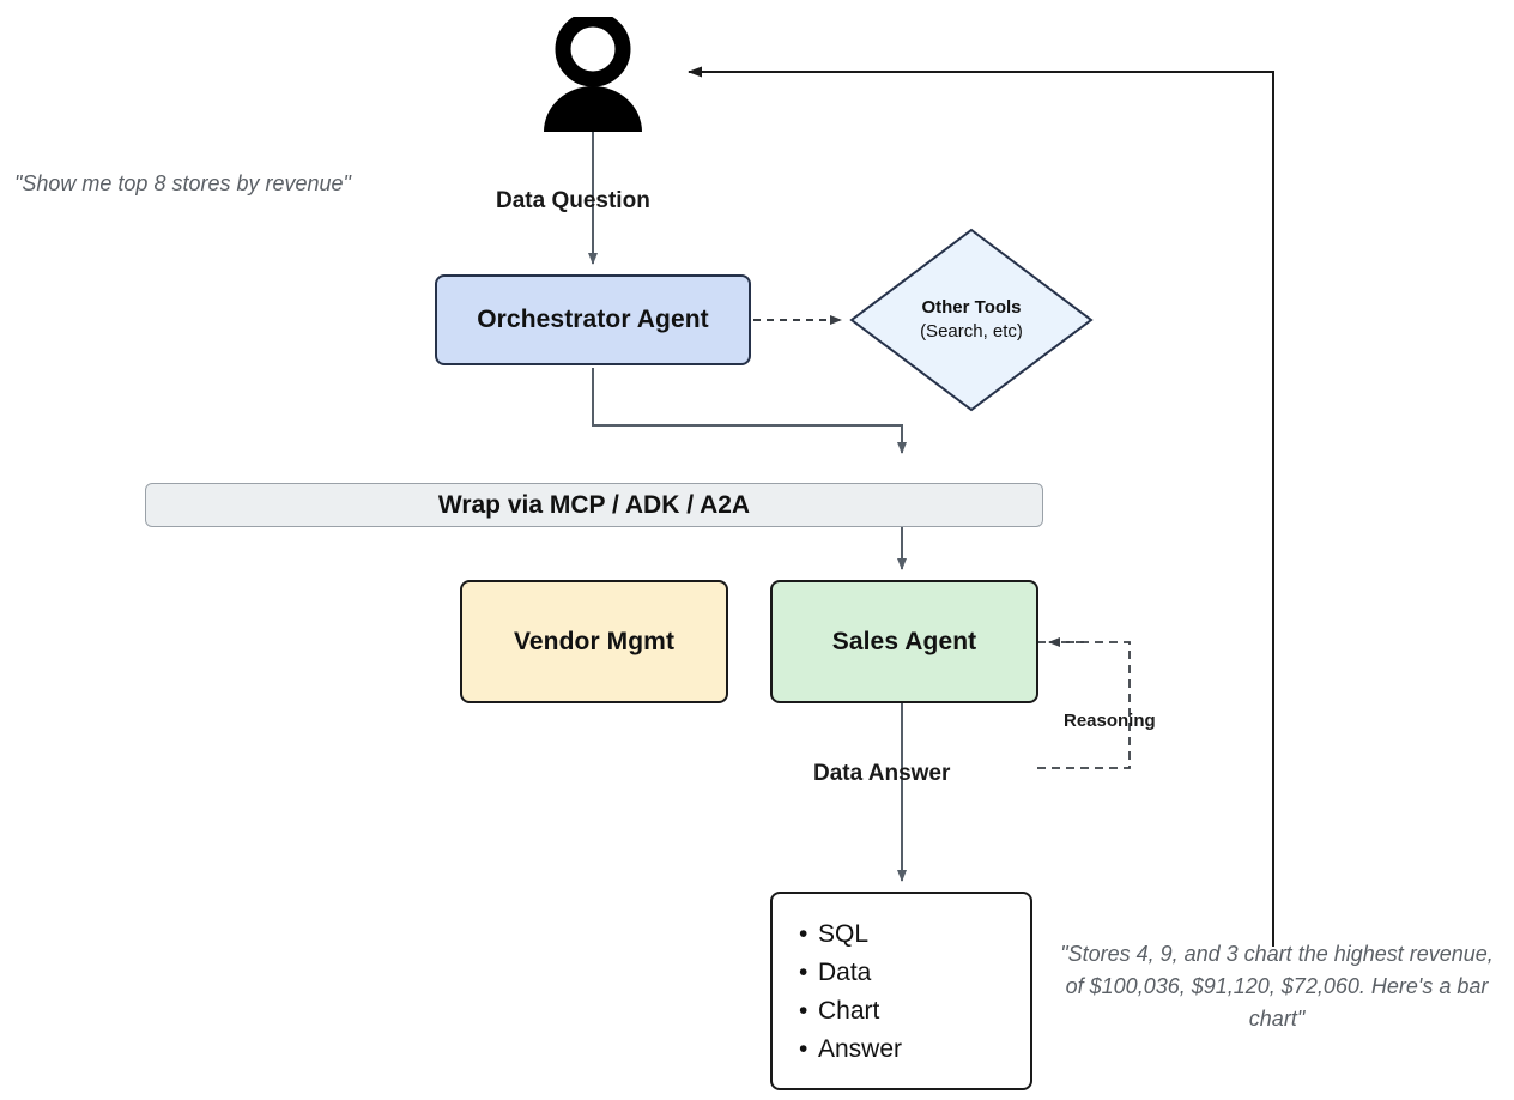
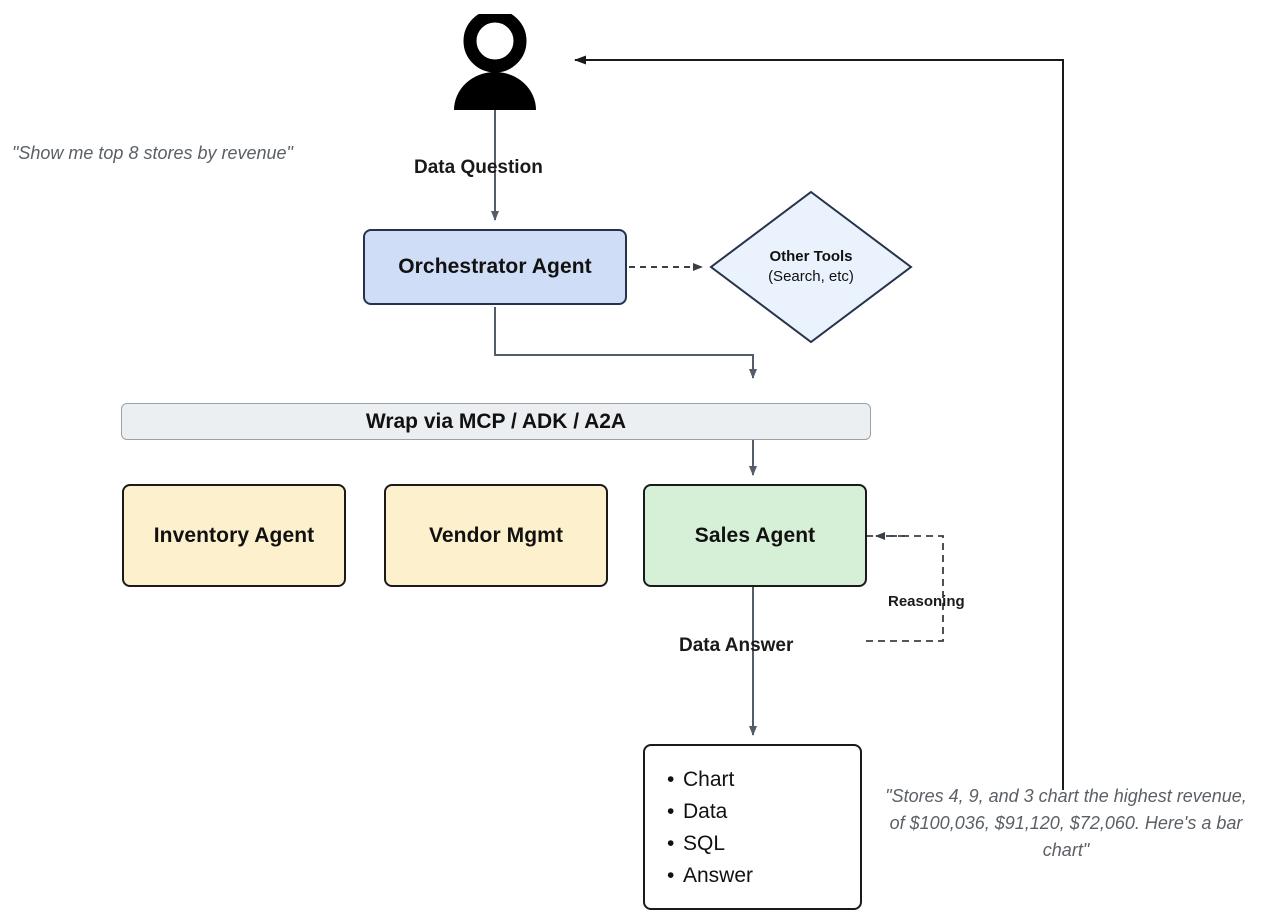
  "Show me top 8 stores by revenue"
  Data Question
  Orchestrator Agent
  Other Tools
  (Search, etc)
  Wrap via MCP / ADK / A2A
+ Inventory Agent
  Vendor Mgmt
  Sales Agent
  Reasoning
  Data Answer
- SQL
+ Chart
  Data
- Chart
+ SQL
  Answer
  "Stores 4, 9, and 3 chart the highest revenue, of $100,036, $91,120, $72,060. Here's a bar chart"
